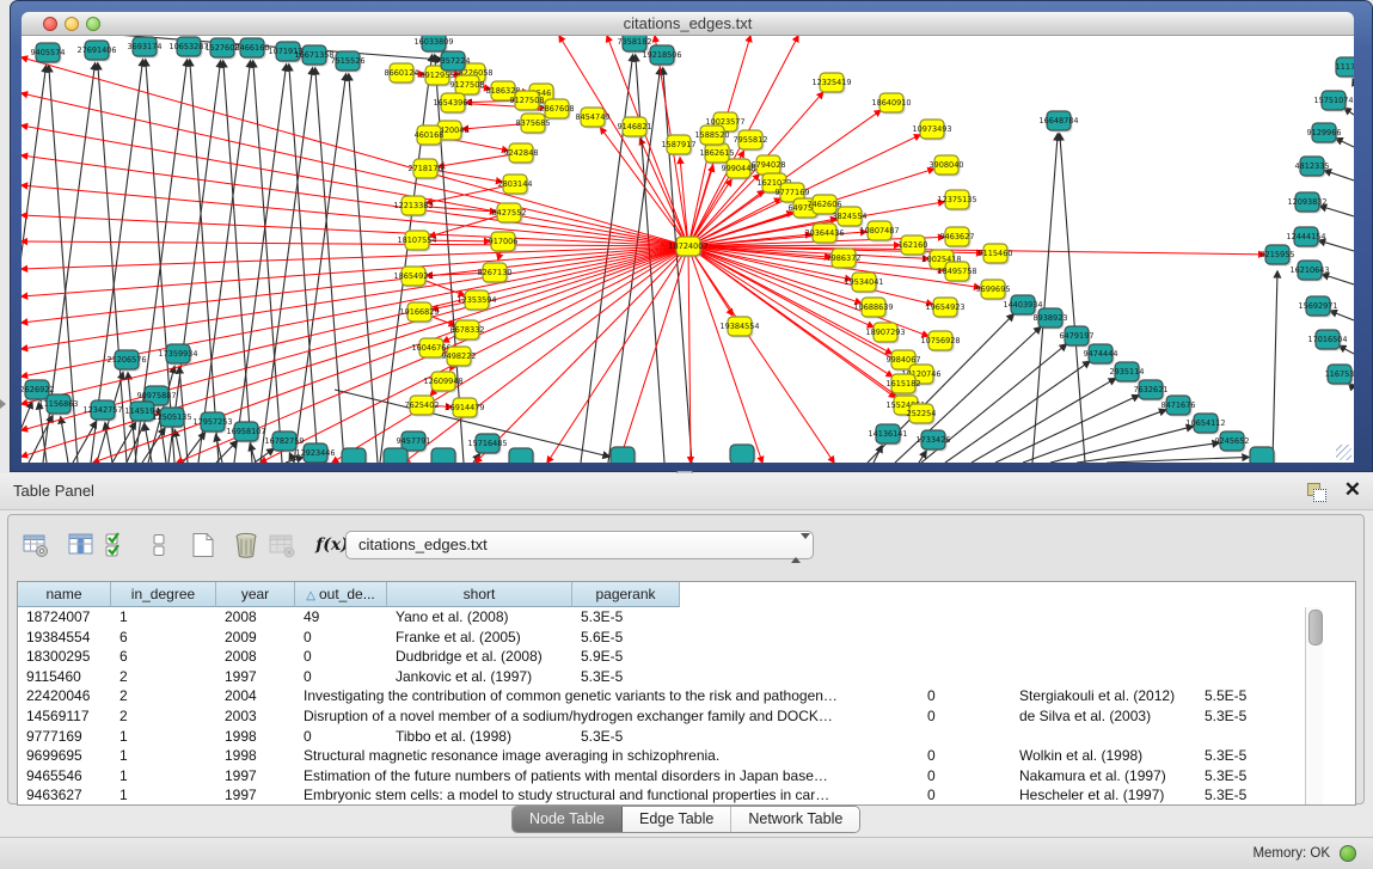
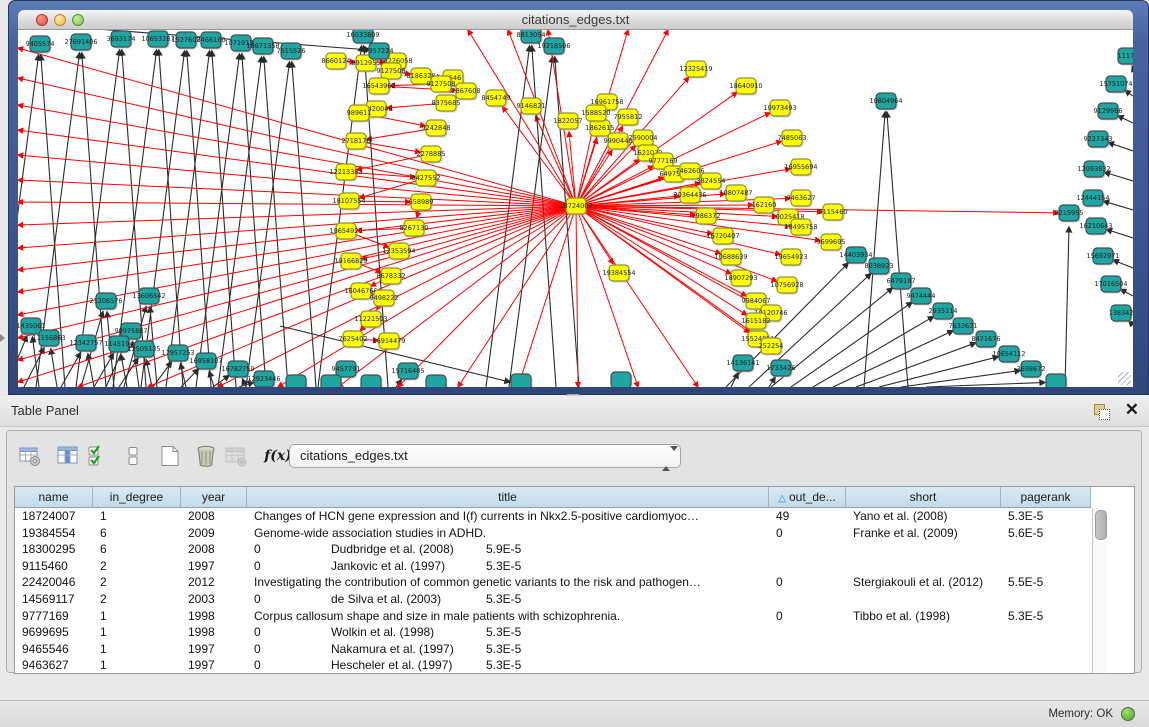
  citations_edges.txt
  18724007
  12325419
  18640910
- 10023577
+ 16961758
  7955812
  9990448
- 6794028
+ 7590004
  16210
  9777169
  64975
  7462606
  10973493
- 3908040
+ 7485063
  3824554
- 12375135
+ 16955694
  20364436
  10807487
  9463627
  162160
  7986372
  10025418
  9115460
  18495758
- 19534041
+ 16720407
  9699695
  10688639
  19654923
  19384554
  18907293
  10756928
  9984067
  120746
  1615182
  252254
  9146821
  1588520
- 1587917
+ 1822057
  8454749
  8215955
  8660124
  8912955
  18226058
  9127508
  818632
  9127508
  16543962
  2867608
  8375685
  420046
- 460168
+ 989611
  2718176
- 2803144
+ 2278885
  12213383
  8427552
  18107554
- 917006
+ 658989
  8267130
  18654925
  12353594
  19166829
  8678332
  1604676
  9498222
- 12609948
+ 11221503
  7625402
  16914479
  9405574
  27691406
  3693174
  10653287
  1527602
  8466160
  1071913
  16671358
  7515526
  16033809
  7357224
- 7358182
+ 8813054
  19218506
  21206576
- 17359934
+ 13606542
- 2626922
+ 1435061
  11156863
  12342757
  90975887
  1145194
  12505135
  17957253
  16958107
  16782759
  12923446
  9457791
  15716485
  14136141
  1733426
- 16648784
+ 10804964
  14403934
  8938923
  6479197
  9474444
  2935114
  7632621
  8471676
  10654112
- 9245652
+ 3698672
  1117
  15751074
  9129966
- 4812335
+ 9227343
  12093832
  12444154
  16210643
  15692971
  17016504
- 116753
+ 138342
  Table Panel
  ✕
  f(x
  citations_edges.txt
  name
  in_degree
  year
+ title
  △ out_de...
  short
  pagerank
  18724007
  1
  2008
+ Changes of HCN gene expression and I(f) currents in Nkx2.5-positive cardiomyoc…
  49
  Yano et al. (2008)
  5.3E-5
  19384554
  6
  2009
+ Genome-wide association studies in ADHD.
  0
- Franke et al. (2005)
+ Franke et al. (2009)
  5.6E-5
  18300295
  6
  2008
  0
  Dudbridge et al. (2008)
  5.9E-5
  9115460
  2
  1997
  0
  Jankovic et al. (1997)
  5.3E-5
  22420046
  2
- 2004
+ 2012
  Investigating the contribution of common genetic variants to the risk and pathogen…
  0
  Stergiakouli et al. (2012)
  5.5E-5
  14569117
  2
  2003
- Disruption of a novel member of a sodium/hydrogen exchanger family and DOCK…
  0
  de Silva et al. (2003)
  5.3E-5
  9777169
  1
  1998
+ Corpus callosum shape and size in male patients with schizophrenia.
  0
  Tibbo et al. (1998)
  5.3E-5
  9699695
  1
  1998
- Structural magnetic resonance image averaging in schizophrenia.
  0
  Wolkin et al. (1998)
  5.3E-5
  9465546
  1
  1997
- Estimation of the future numbers of patients with mental disorders in Japan base…
  0
  Nakamura et al. (1997)
  5.3E-5
  9463627
  1
  1997
- Embryonic stem cells: a model to study structural and functional properties in car…
  0
  Hescheler et al. (1997)
  5.3E-5
- Node Table
- Edge Table
- Network Table
  Memory: OK
